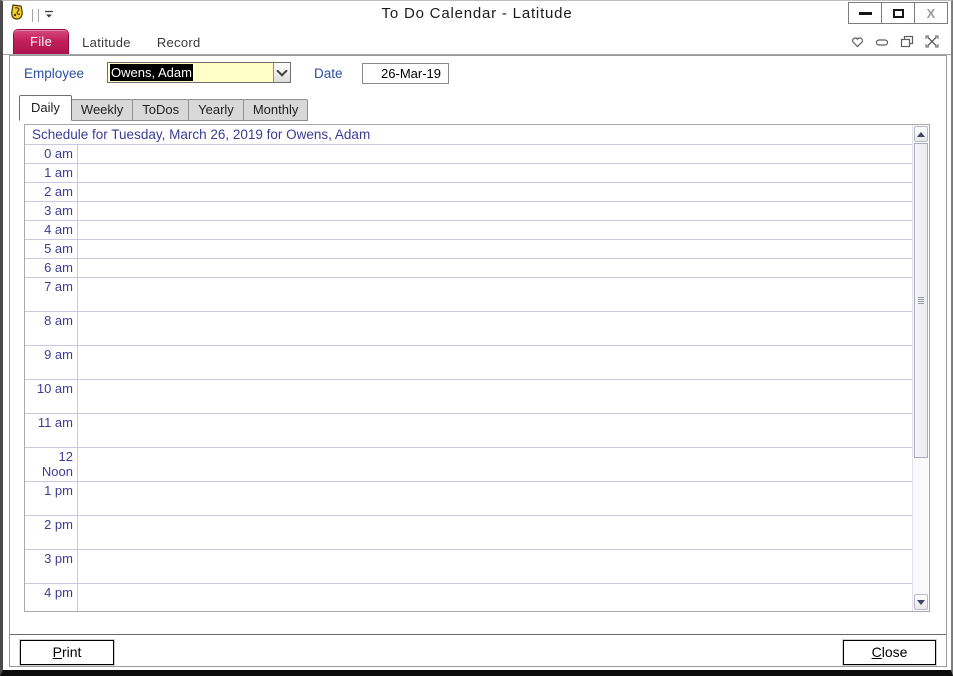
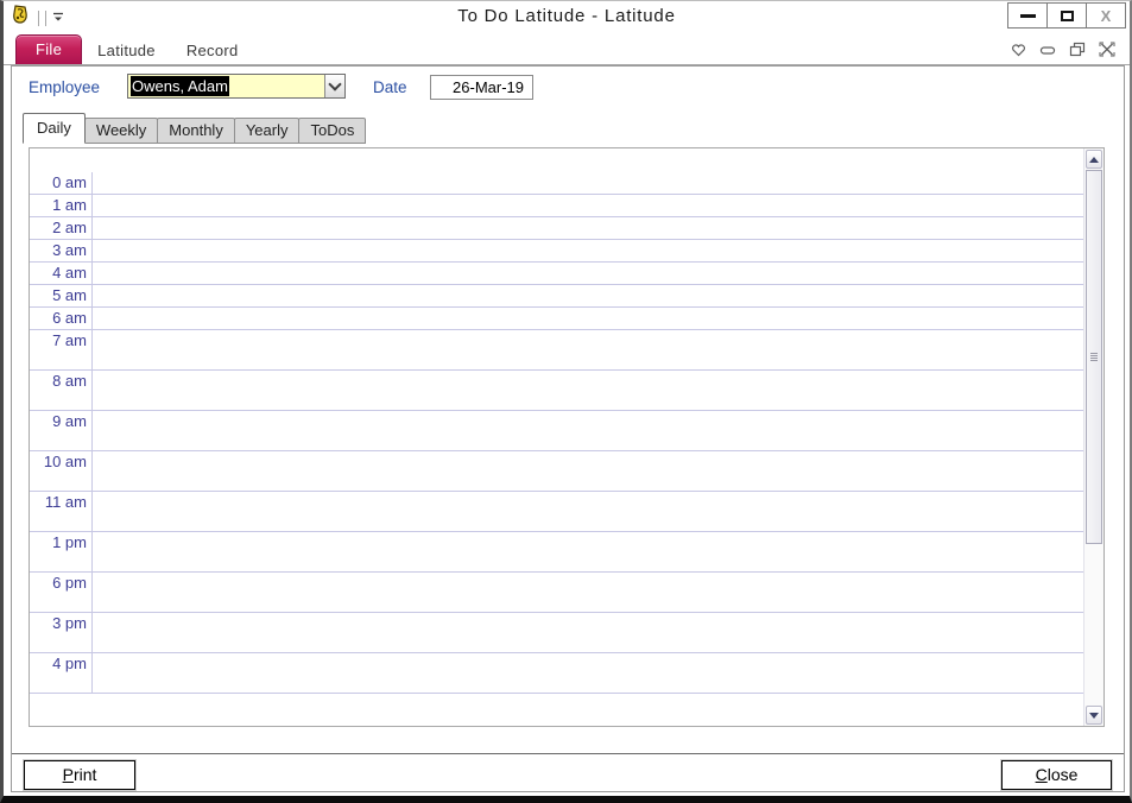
- To Do Calendar - Latitude
+ To Do Latitude - Latitude
  X
  File
  Latitude
  Record
  Employee
  Owens, Adam
  Date
  26-Mar-19
  Daily
  Weekly
- ToDos
+ Monthly
  Yearly
- Monthly
+ ToDos
- Schedule for Tuesday, March 26, 2019 for Owens, Adam
  0 am
  1 am
  2 am
  3 am
  4 am
  5 am
  6 am
  7 am
  8 am
  9 am
  10 am
  11 am
- 12
- Noon
  1 pm
- 2 pm
+ 6 pm
  3 pm
  4 pm
  Print
  Close
